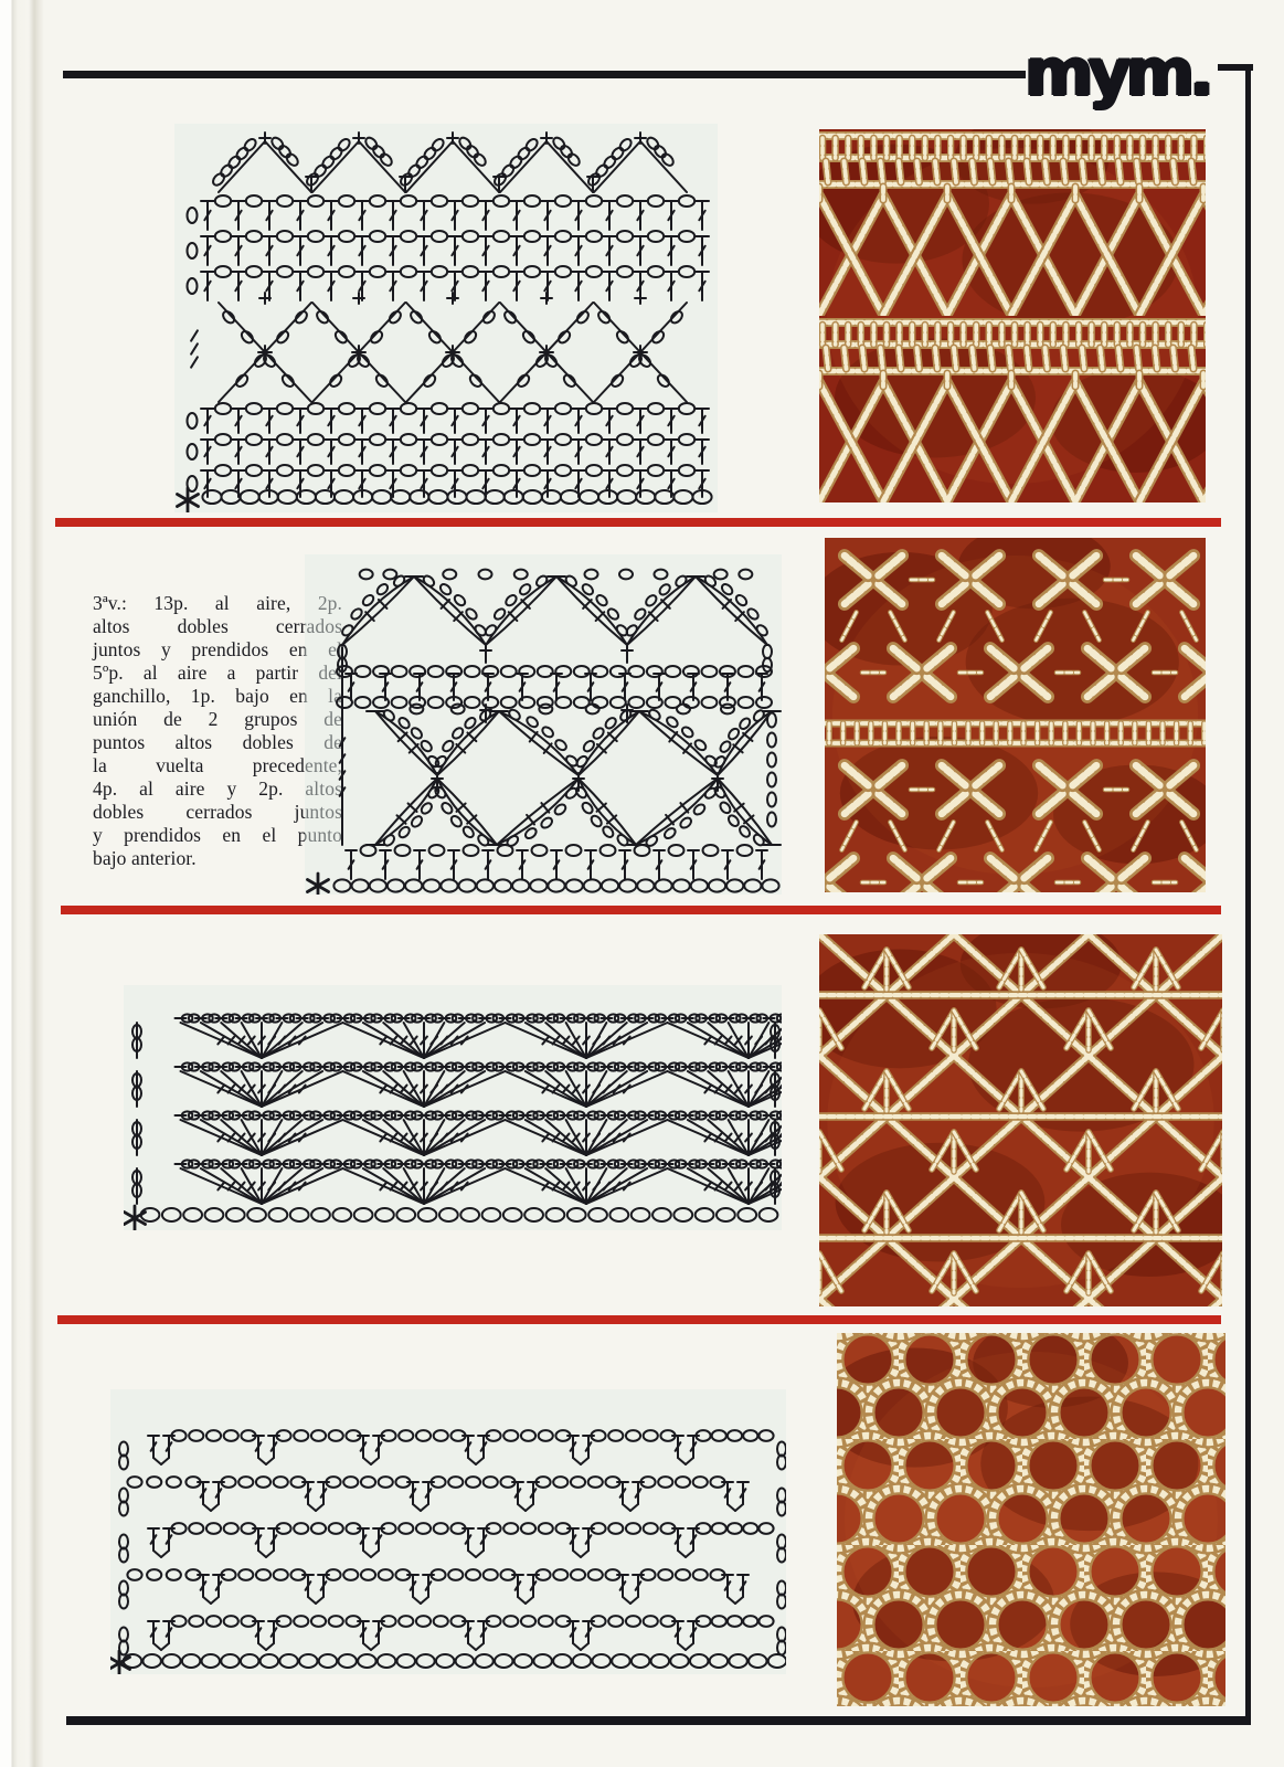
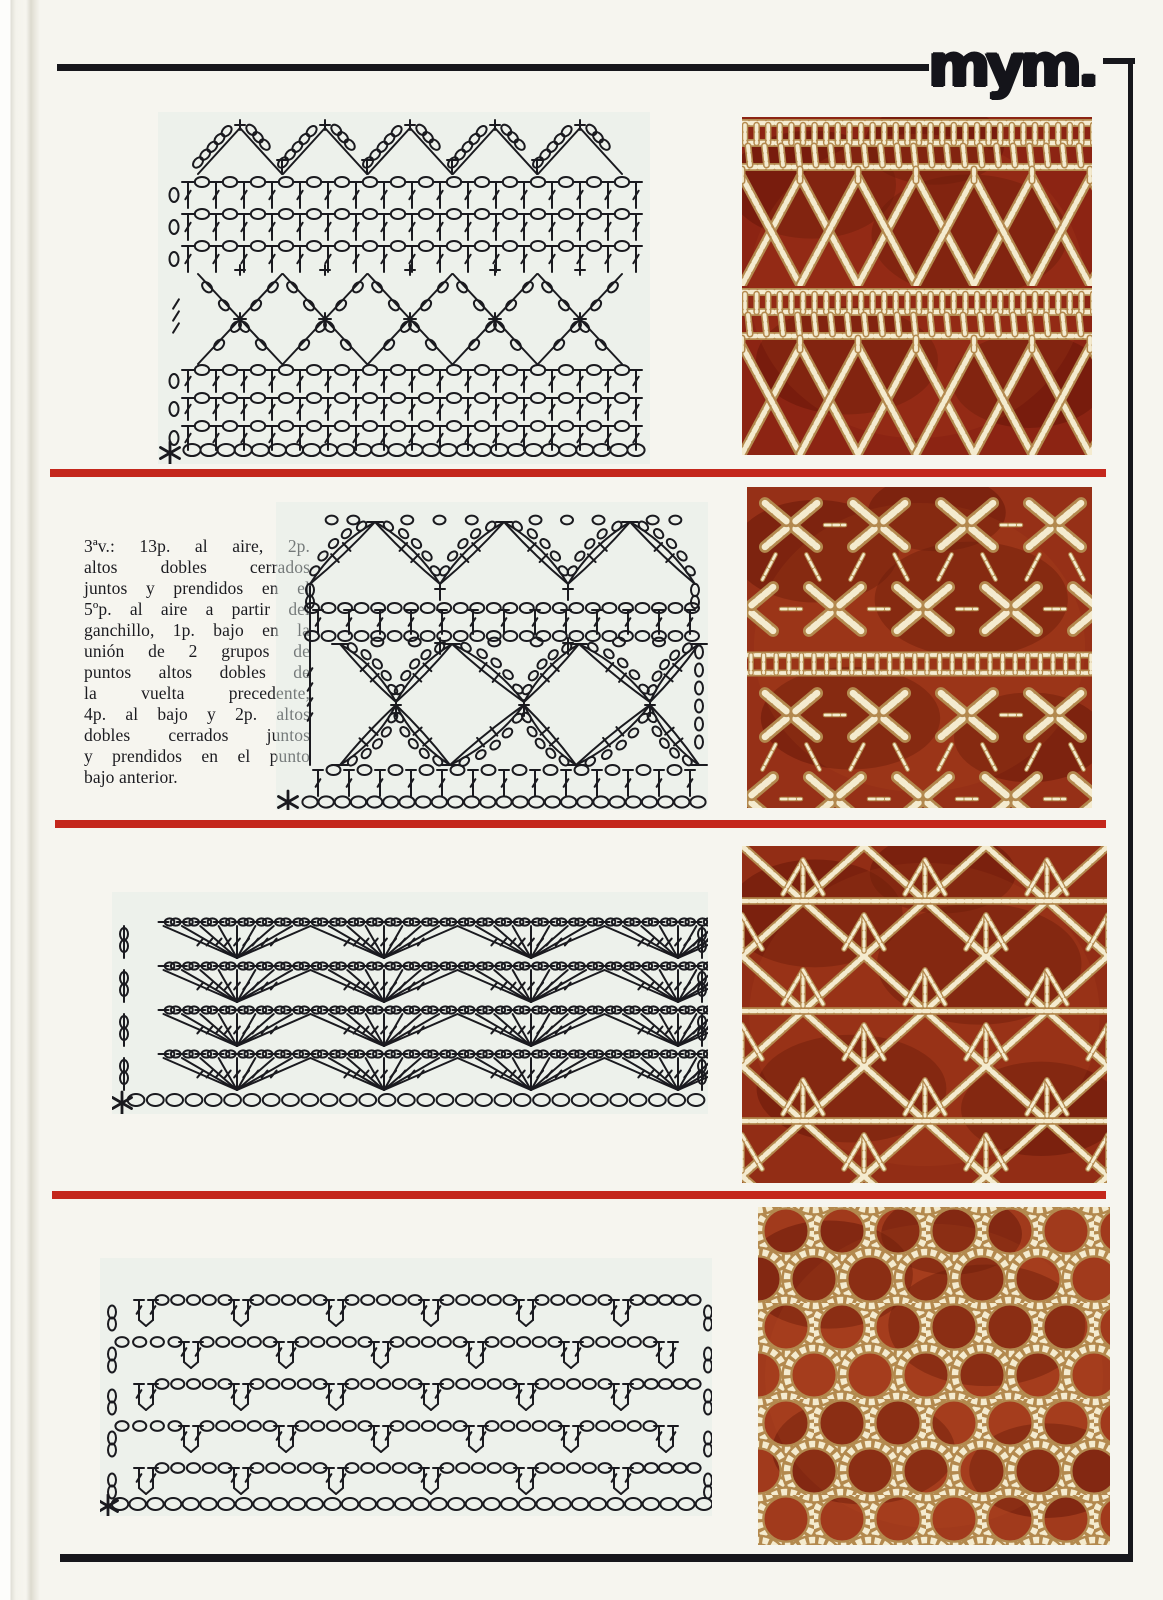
  mym.
  3ªv.: 13p. al aire, 2p.
  altos dobles cerrados
  juntos y prendidos en el
  5ºp. al aire a partir del
  ganchillo, 1p. bajo en la
  unión de 2 grupos de
  puntos altos dobles de
  la vuelta precedente,
- 4p. al aire y 2p. altos
+ 4p. al bajo y 2p. altos
  dobles cerrados juntos
  y prendidos en el punto
  bajo anterior.
